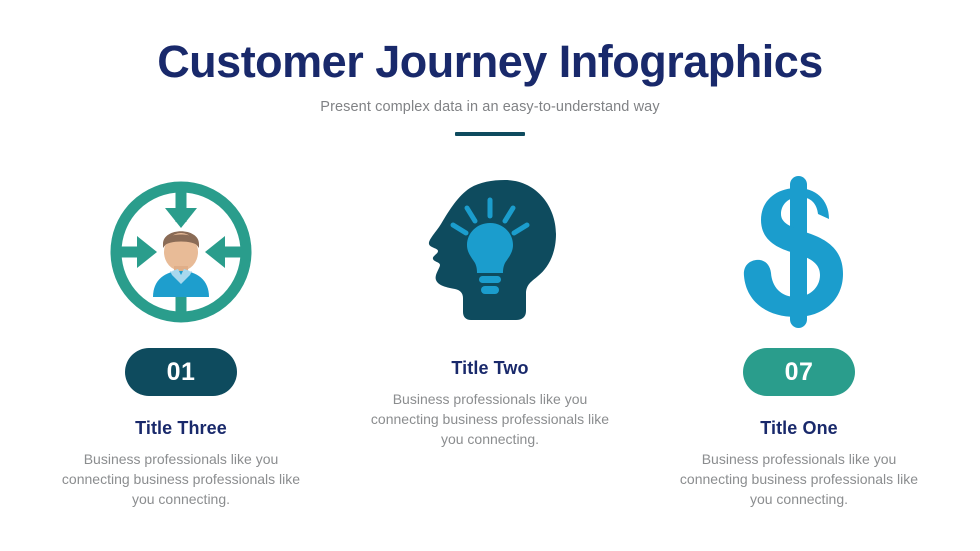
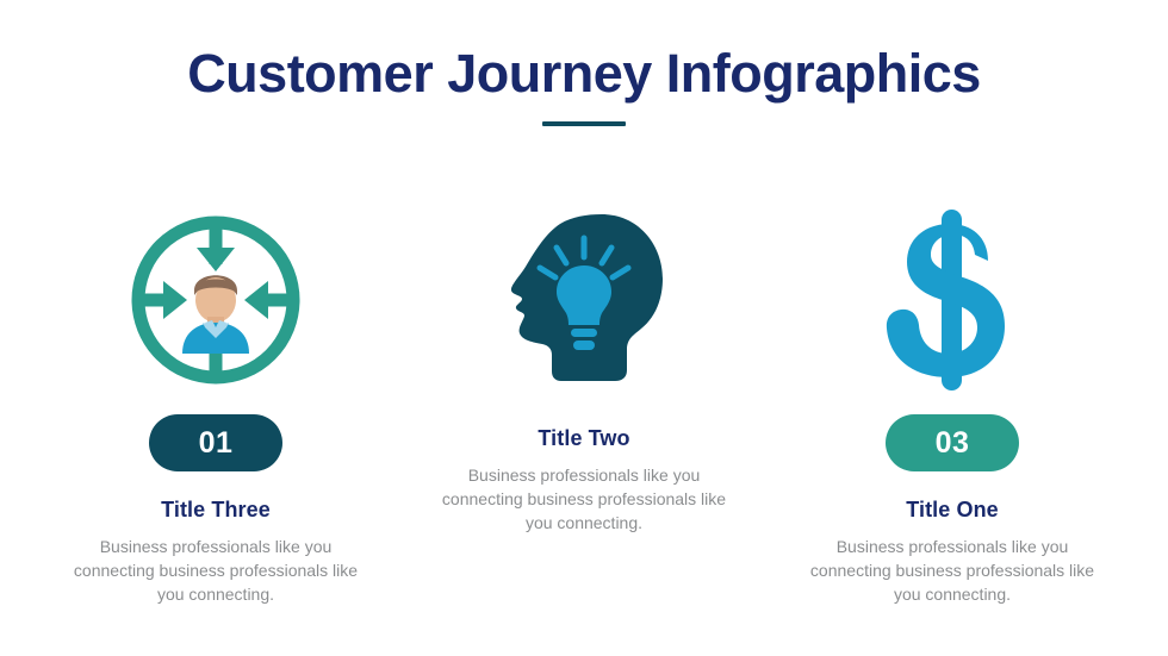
  Customer Journey Infographics
- Present complex data in an easy-to-understand way
  01
  Title Three
  Business professionals like you connecting business professionals like you connecting.
  Title Two
  Business professionals like you connecting business professionals like you connecting.
- 07
+ 03
  Title One
  Business professionals like you connecting business professionals like you connecting.
